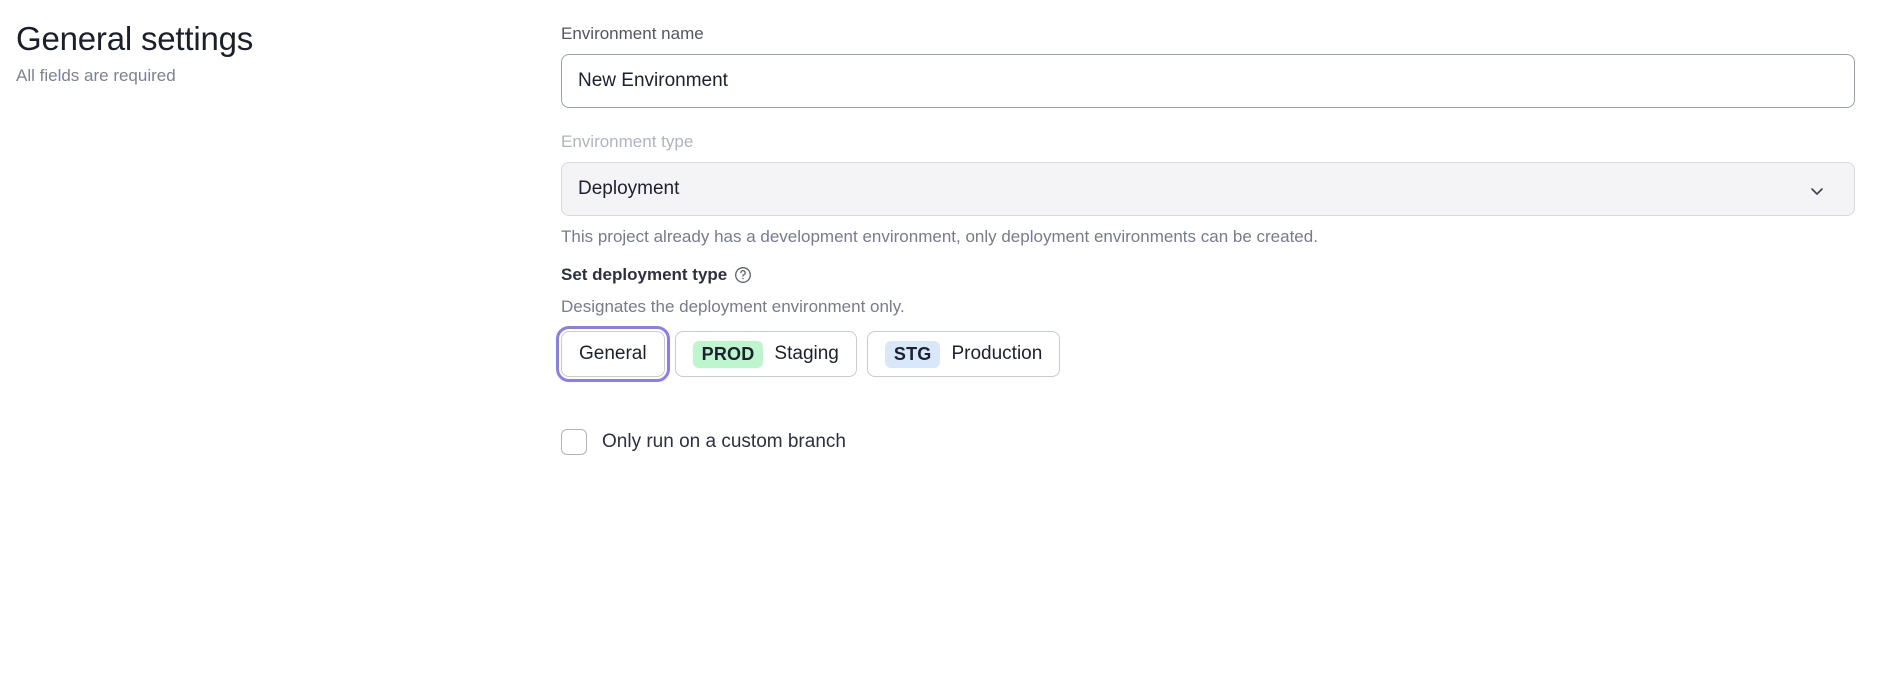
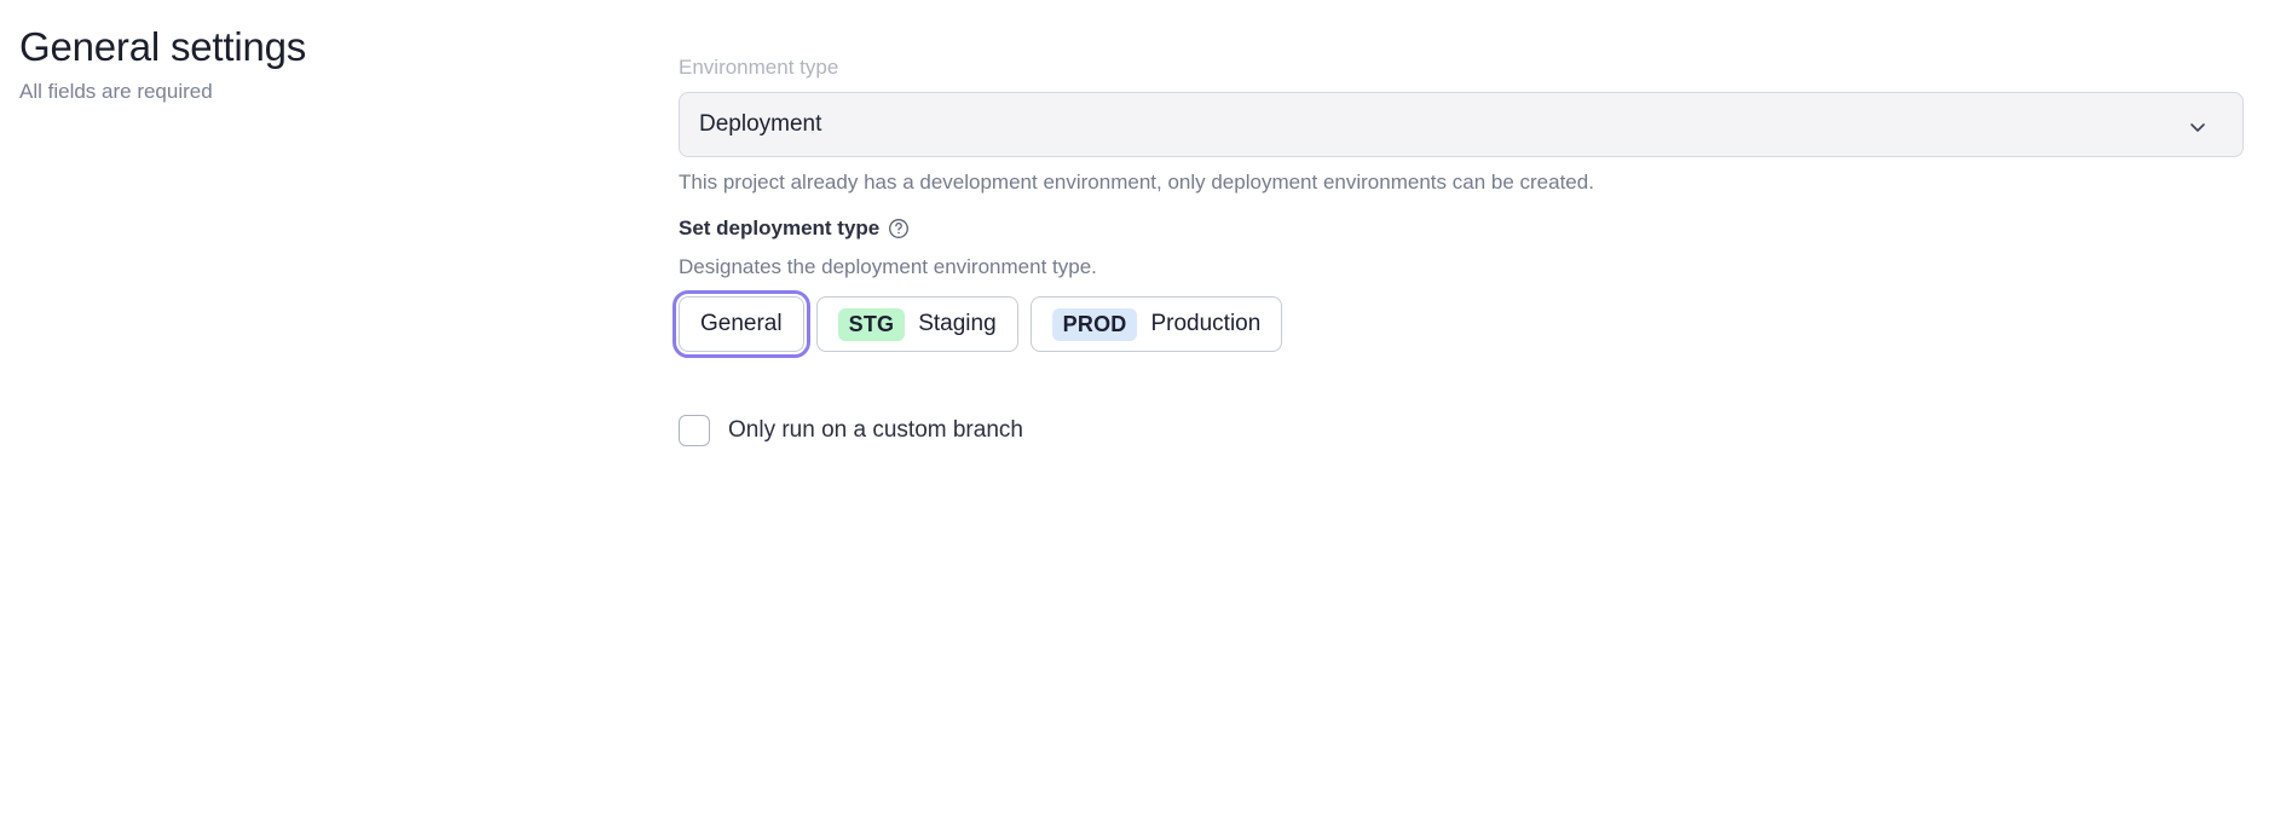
  General settings
  All fields are required
- Environment name
- New Environment
  Environment type
  Deployment
  This project already has a development environment, only deployment environments can be created.
  Set deployment type
- Designates the deployment environment only.
+ Designates the deployment environment type.
  General
- PROD
+ STG
  Staging
- STG
+ PROD
  Production
  Only run on a custom branch
